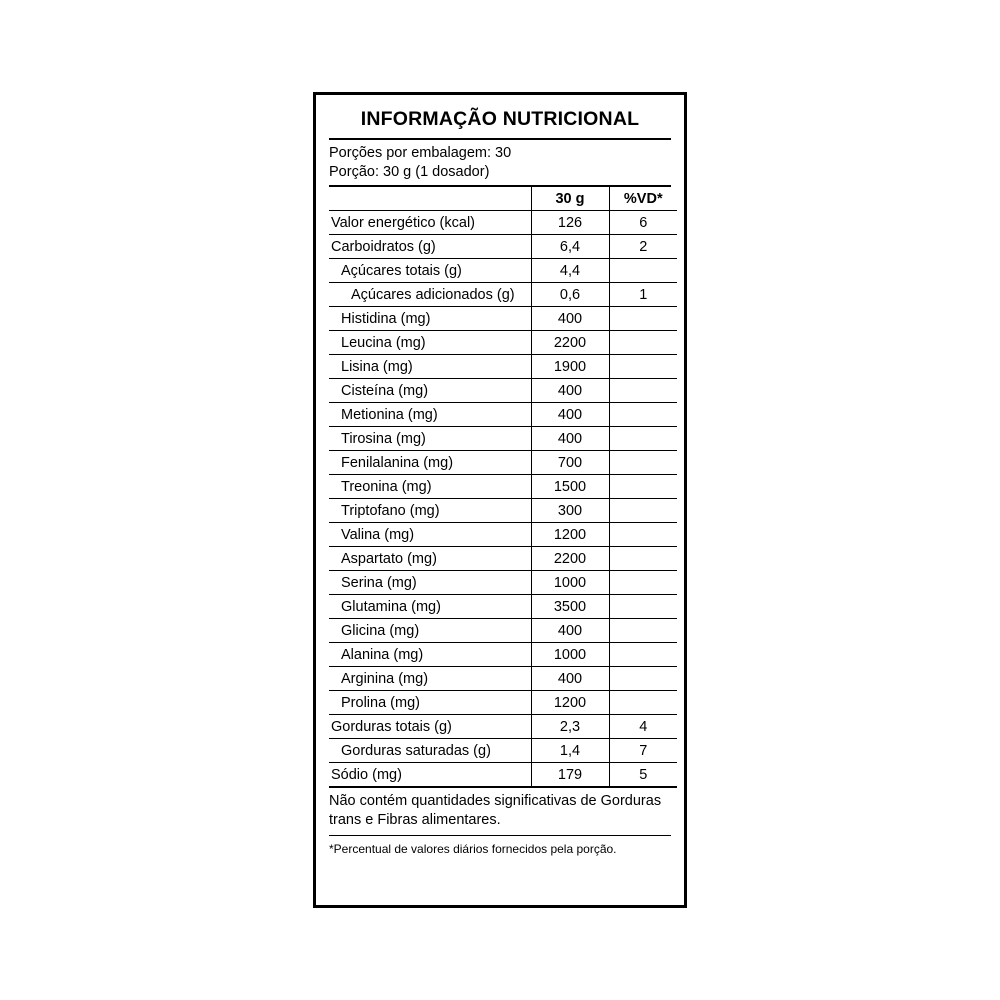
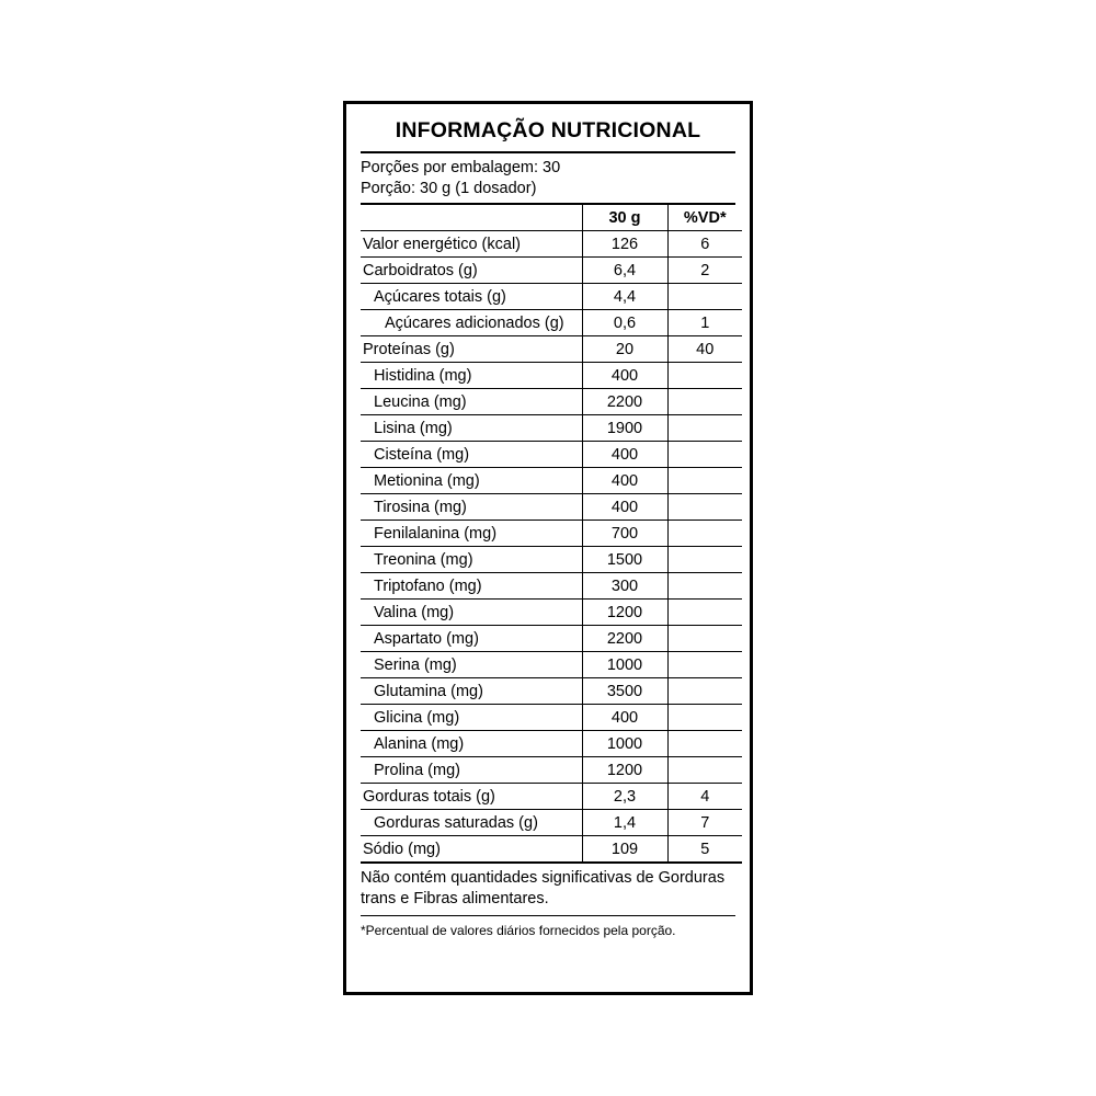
  INFORMAÇÃO NUTRICIONAL
  Porções por embalagem: 30
  Porção: 30 g (1 dosador)
  	30 g	%VD*
  Valor energético (kcal)	126	6
  Carboidratos (g)	6,4	2
  Açúcares totais (g)	4,4
  Açúcares adicionados (g)	0,6	1
+ Proteínas (g)	20	40
  Histidina (mg)	400
  Leucina (mg)	2200
  Lisina (mg)	1900
  Cisteína (mg)	400
  Metionina (mg)	400
  Tirosina (mg)	400
  Fenilalanina (mg)	700
  Treonina (mg)	1500
  Triptofano (mg)	300
  Valina (mg)	1200
  Aspartato (mg)	2200
  Serina (mg)	1000
  Glutamina (mg)	3500
  Glicina (mg)	400
  Alanina (mg)	1000
- Arginina (mg)	400
  Prolina (mg)	1200
  Gorduras totais (g)	2,3	4
  Gorduras saturadas (g)	1,4	7
- Sódio (mg)	179	5
+ Sódio (mg)	109	5
  Não contém quantidades significativas de Gorduras trans e Fibras alimentares.
  *Percentual de valores diários fornecidos pela porção.
